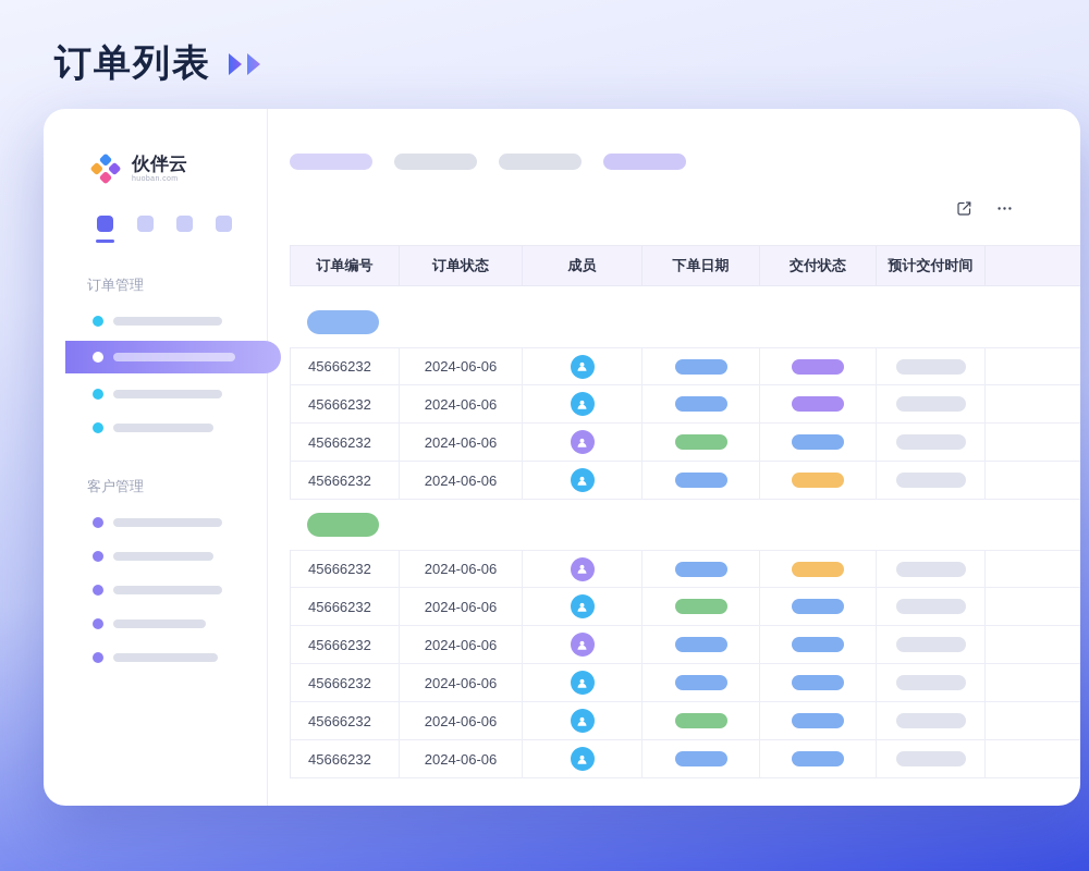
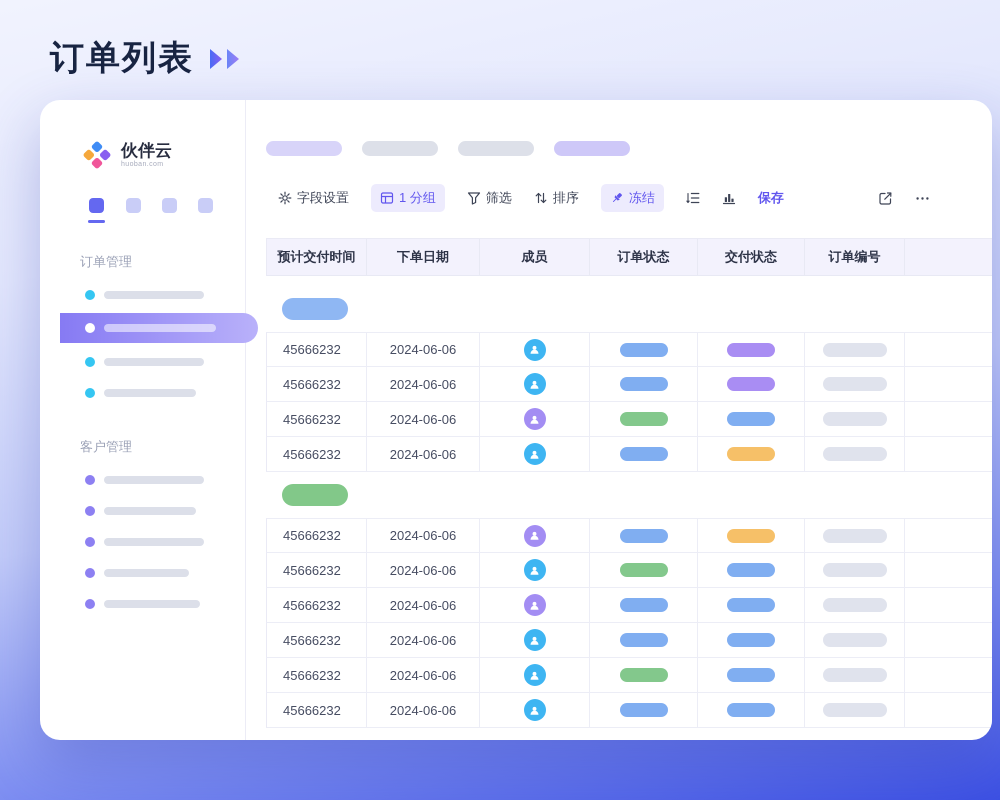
  订单列表
  伙伴云
  订单管理
  客户管理
+ 字段设置
+ 1 分组
+ 筛选
+ 排序
+ 冻结
+ 保存
- 订单编号
+ 预计交付时间
- 订单状态
+ 下单日期
  成员
- 下单日期
+ 订单状态
  交付状态
- 预计交付时间
+ 订单编号
  45666232
  2024-06-06
  45666232
  2024-06-06
  45666232
  2024-06-06
  45666232
  2024-06-06
  45666232
  2024-06-06
  45666232
  2024-06-06
  45666232
  2024-06-06
  45666232
  2024-06-06
  45666232
  2024-06-06
  45666232
  2024-06-06
